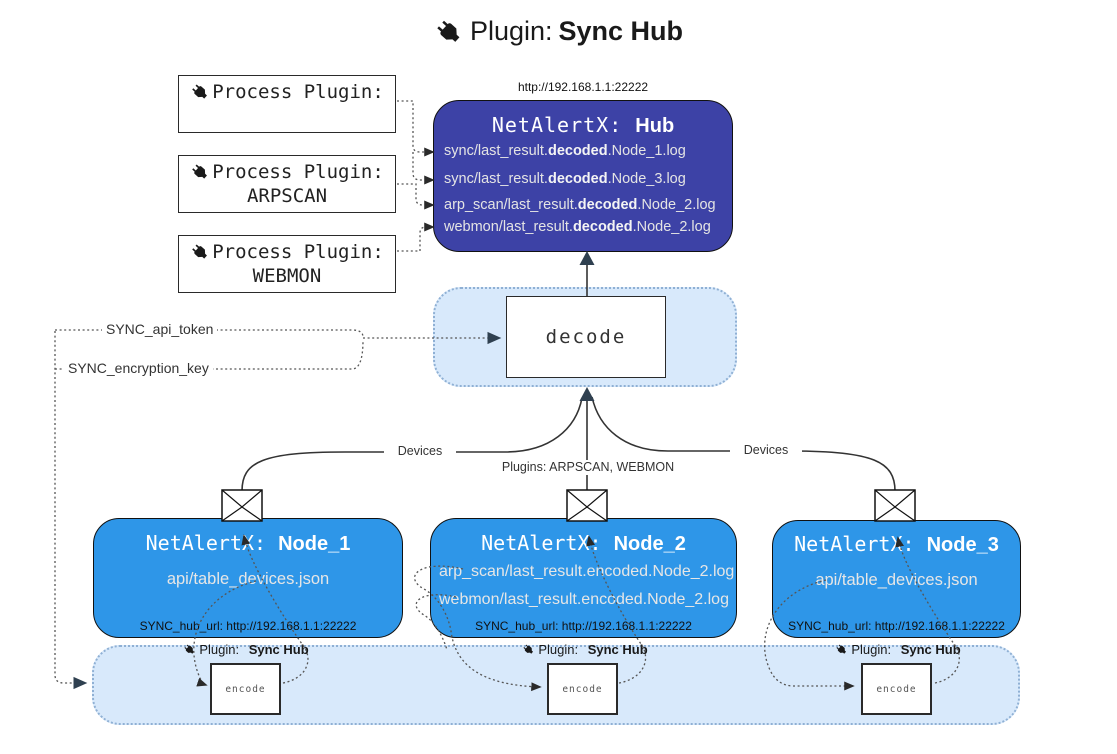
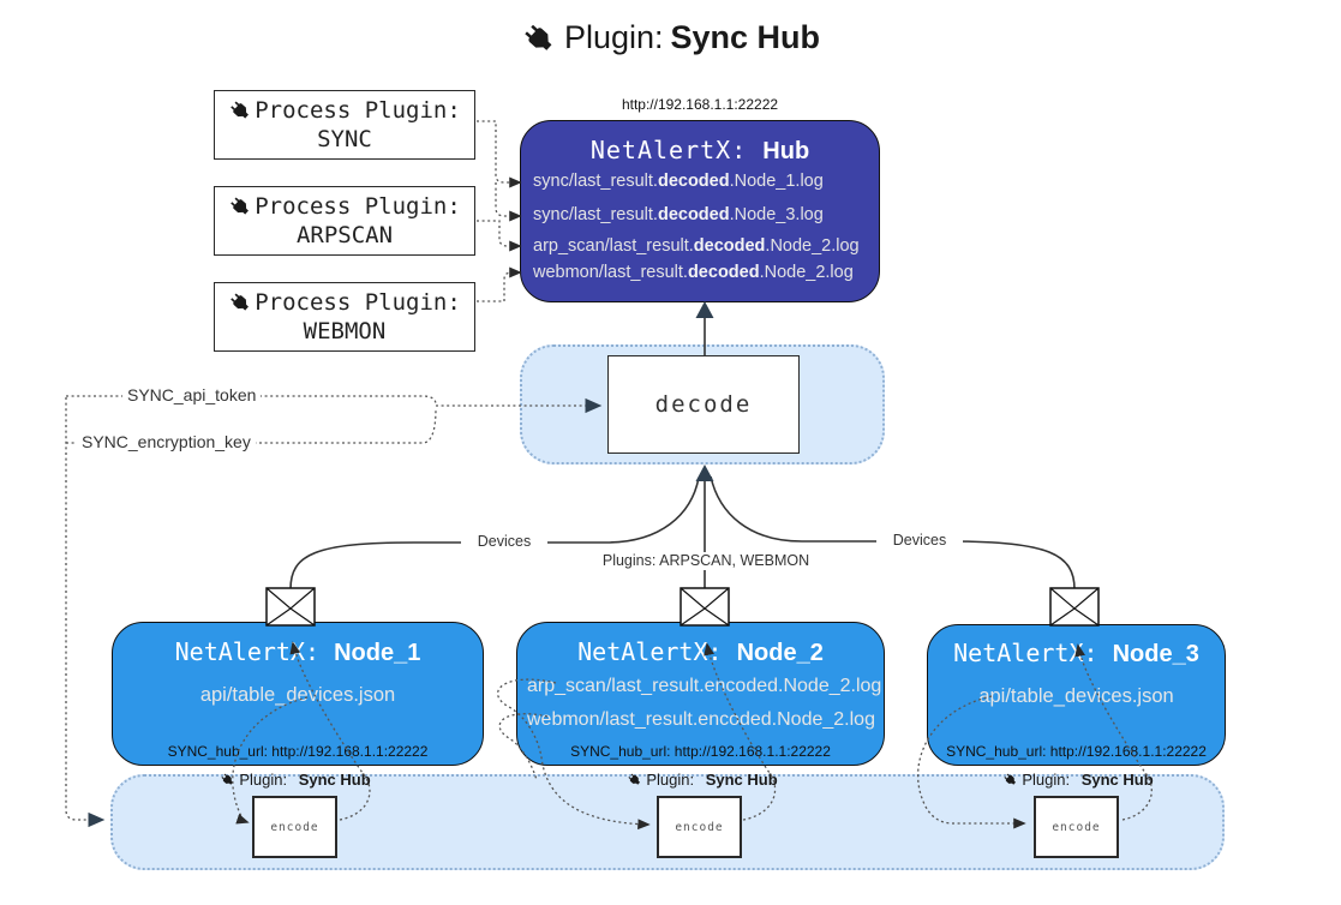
  Plugin:
  Sync Hub
  Process Plugin:
+ SYNC
  Process Plugin:
  ARPSCAN
  Process Plugin:
  WEBMON
  http://192.168.1.1:22222
  NetAlertX: Hub
  sync/last_result.decoded.Node_1.log
  sync/last_result.decoded.Node_3.log
  arp_scan/last_result.decoded.Node_2.log
  webmon/last_result.decoded.Node_2.log
  decode
  NetAlertX: Node_1
  api/table_devices.json
  SYNC_hub_url: http://192.168.1.1:22222
  NetAlertX: Node_2
  arp_scan/last_result.encoded.Node_2.log
  webmon/last_result.encoded.Node_2.log
  SYNC_hub_url: http://192.168.1.1:22222
  NetAlertX: Node_3
  api/table_devices.json
  SYNC_hub_url: http://192.168.1.1:22222
  encode
  encode
  encode
  Plugin:
  Sync Hub
  Plugin:
  Sync Hub
  Plugin:
  Sync Hu
  SYNC_api_token
  SYNC_encryption_key
  Devices
  Plugins: ARPSCAN, WEBMON
  Devices
